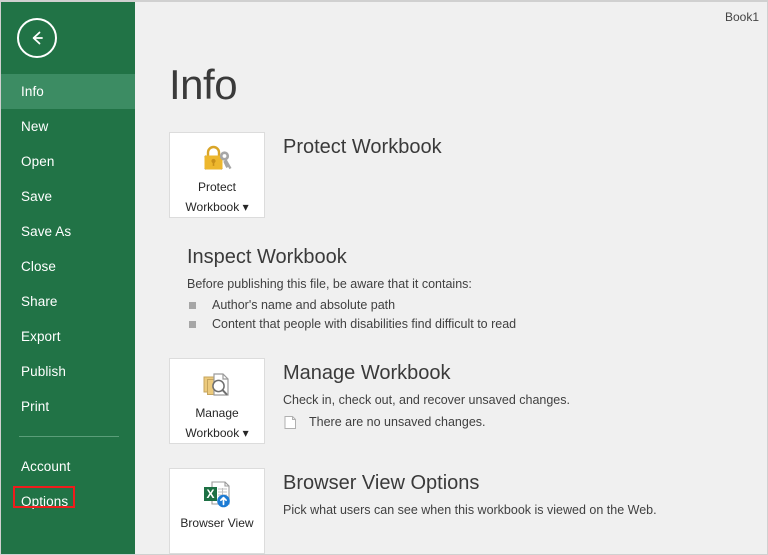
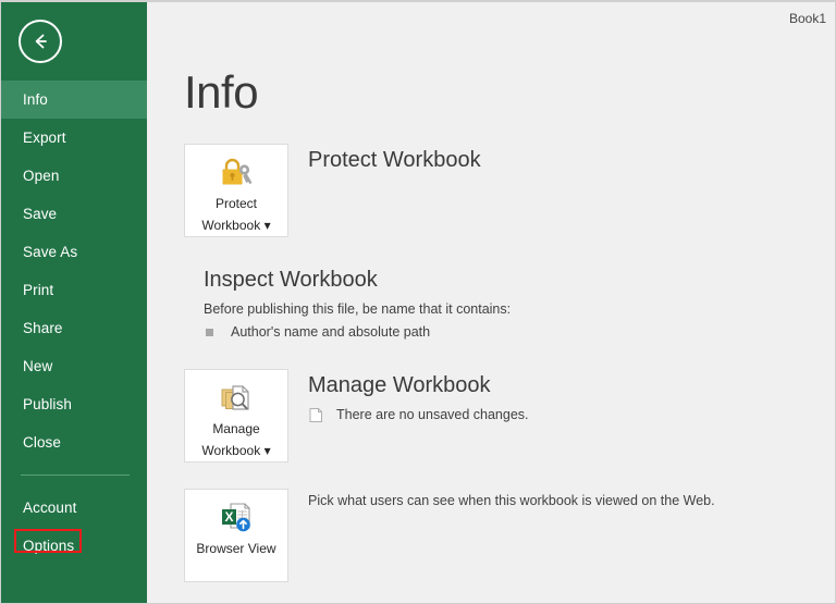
  Info
- New
+ Export
  Open
  Save
  Save As
- Close
+ Print
  Share
- Export
+ New
  Publish
- Print
+ Close
  Account
  Options
  Book1
  Info
  Protect
  Workbook ▾
  Protect Workbook
  Inspect Workbook
- Before publishing this file, be aware that it contains:
+ Before publishing this file, be name that it contains:
  Author's name and absolute path
- Content that people with disabilities find difficult to read
  Manage
  Workbook ▾
  Manage Workbook
- Check in, check out, and recover unsaved changes.
  There are no unsaved changes.
  X
  Browser View
- Browser View Options
  Pick what users can see when this workbook is viewed on the Web.
